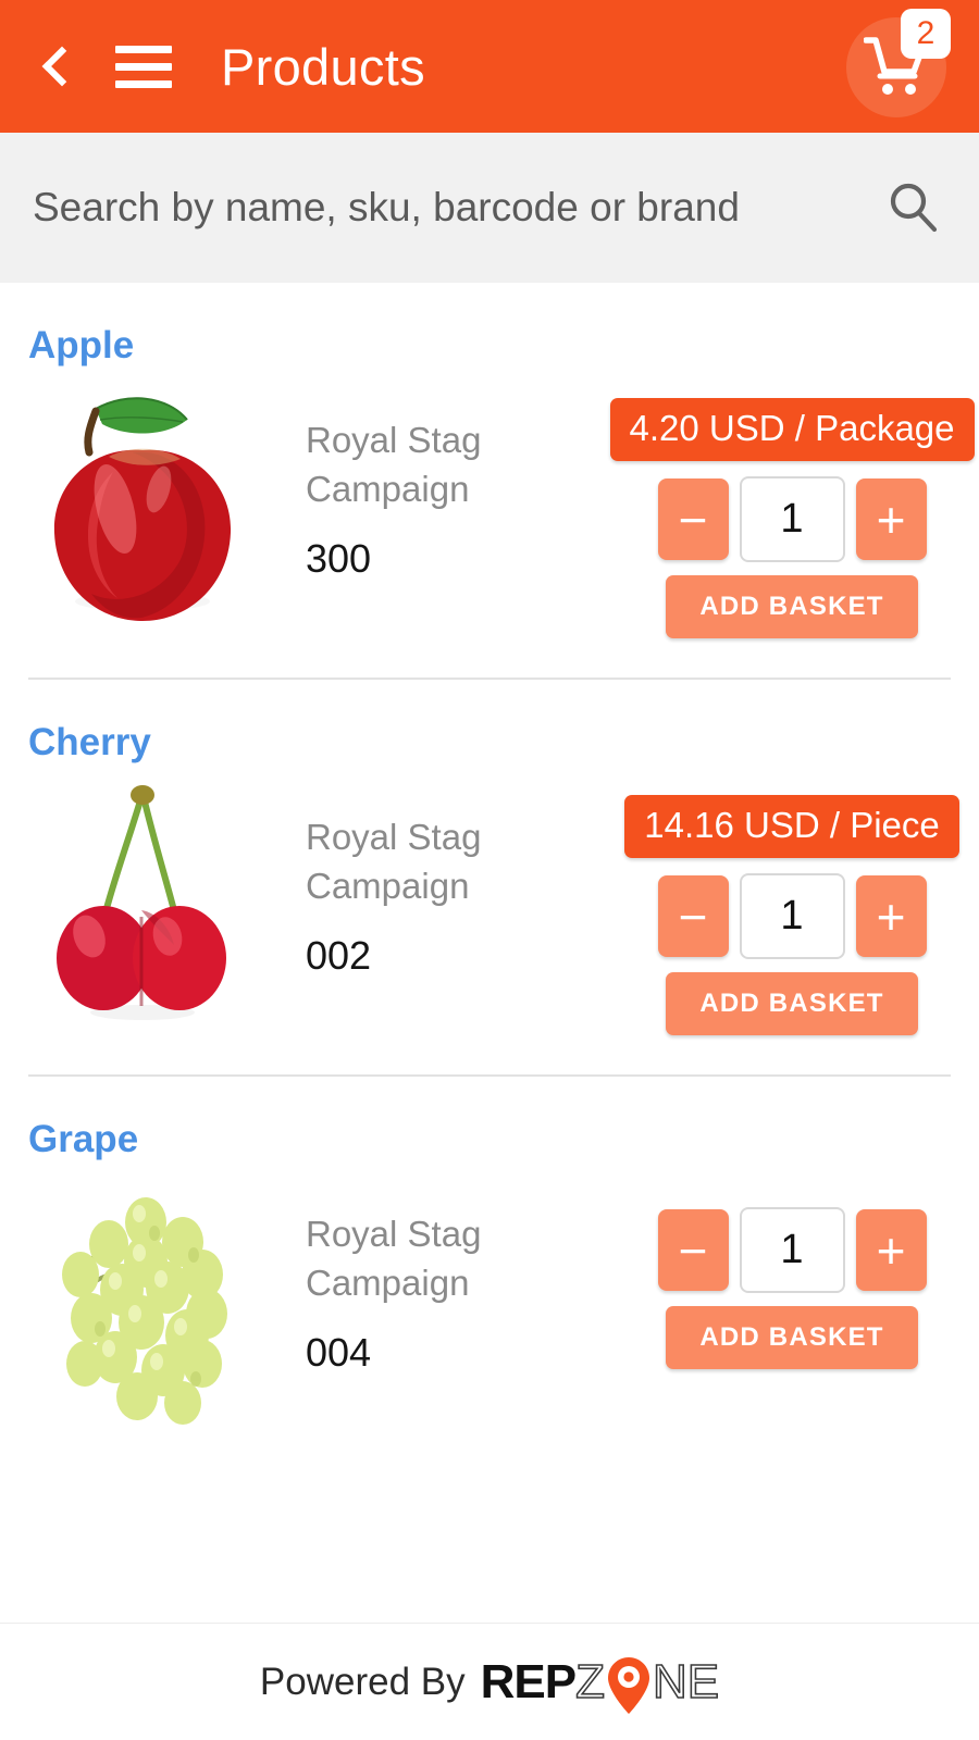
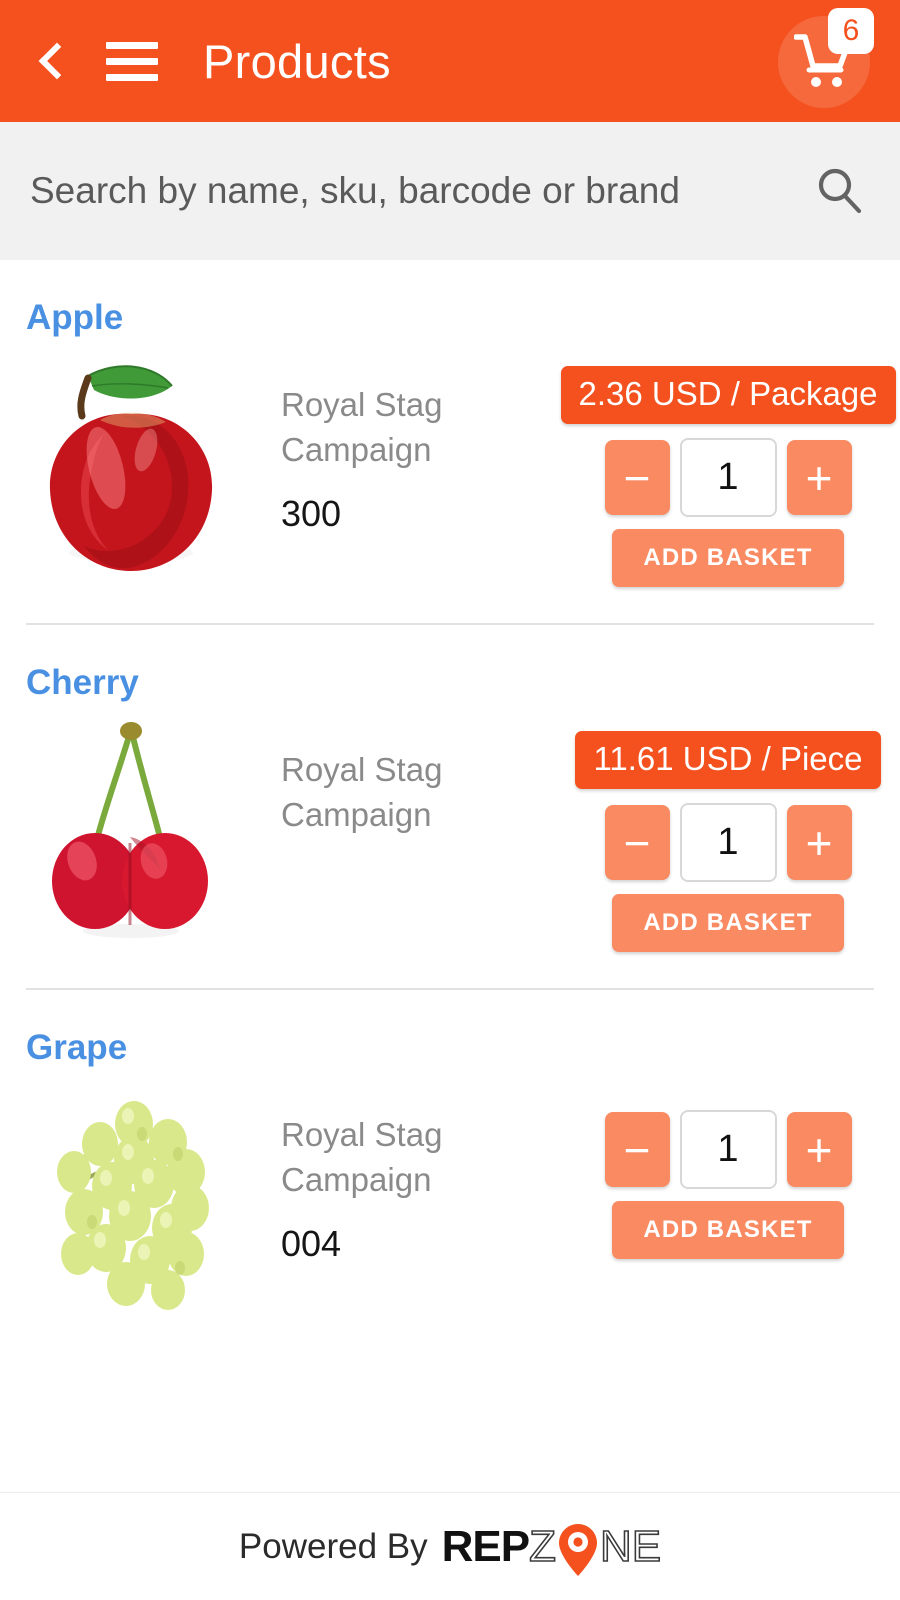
  Products
- 2
+ 6
  Search by name, sku, barcode or brand
  Apple
  Royal Stag
  Campaign
  300
- 4.20 USD / Package
+ 2.36 USD / Package
  −
  1
  +
  ADD BASKET
  Cherry
  Royal Stag
  Campaign
- 002
- 14.16 USD / Piece
+ 11.61 USD / Piece
  −
  1
  +
  ADD BASKET
  Grape
  Royal Stag
  Campaign
  004
  −
  1
  +
  ADD BASKET
  Powered By
  REP
  Z
  NE
